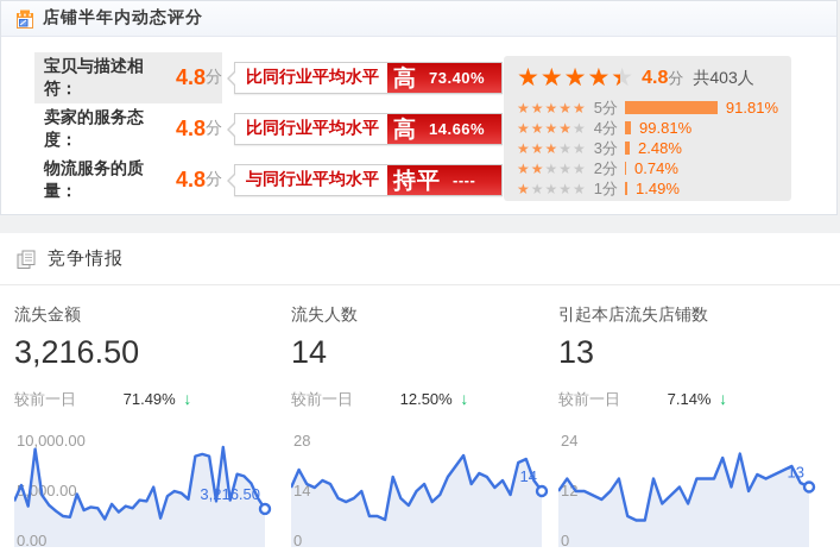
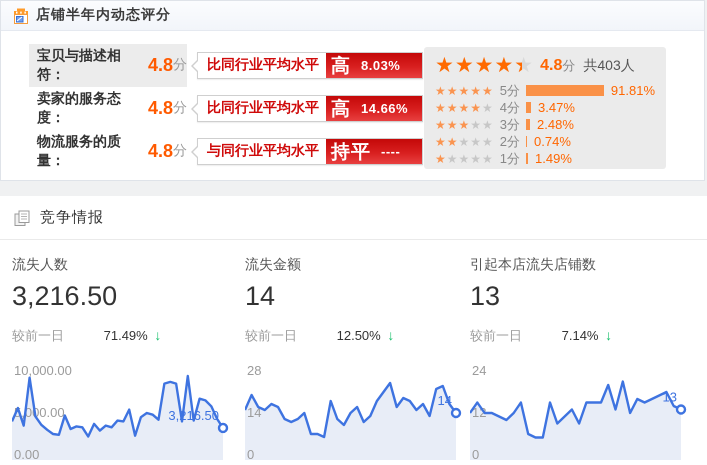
  店铺半年内动态评分
  宝贝与描述相符：
  4.8
  分
  比同行业平均水平
  高
- 73.40%
+ 8.03%
  卖家的服务态度：
  4.8
  分
  比同行业平均水平
  高
  14.66%
  物流服务的质量：
  4.8
  分
  与同行业平均水平
  持平
  ----
  ★★★★★
  ★★★★
  4.8
  分
  共403人
  ★★★★★
  5分
  91.81%
  ★★★★★
  4分
- 99.81%
+ 3.47%
  ★★★★★
  3分
  2.48%
  ★★★★★
  2分
  0.74%
  ★★★★★
  1分
  1.49%
  竞争情报
- 流失金额
+ 流失人数
  3,216.50
  较前一日 71.49% ↓
- 流失人数
+ 流失金额
  14
  较前一日 12.50% ↓
  引起本店流失店铺数
  13
  较前一日 7.14% ↓
  10,000.00
  5,00.00
  0.00
  3,216.50
  28
  14
  0
  14
  24
  0
  13
